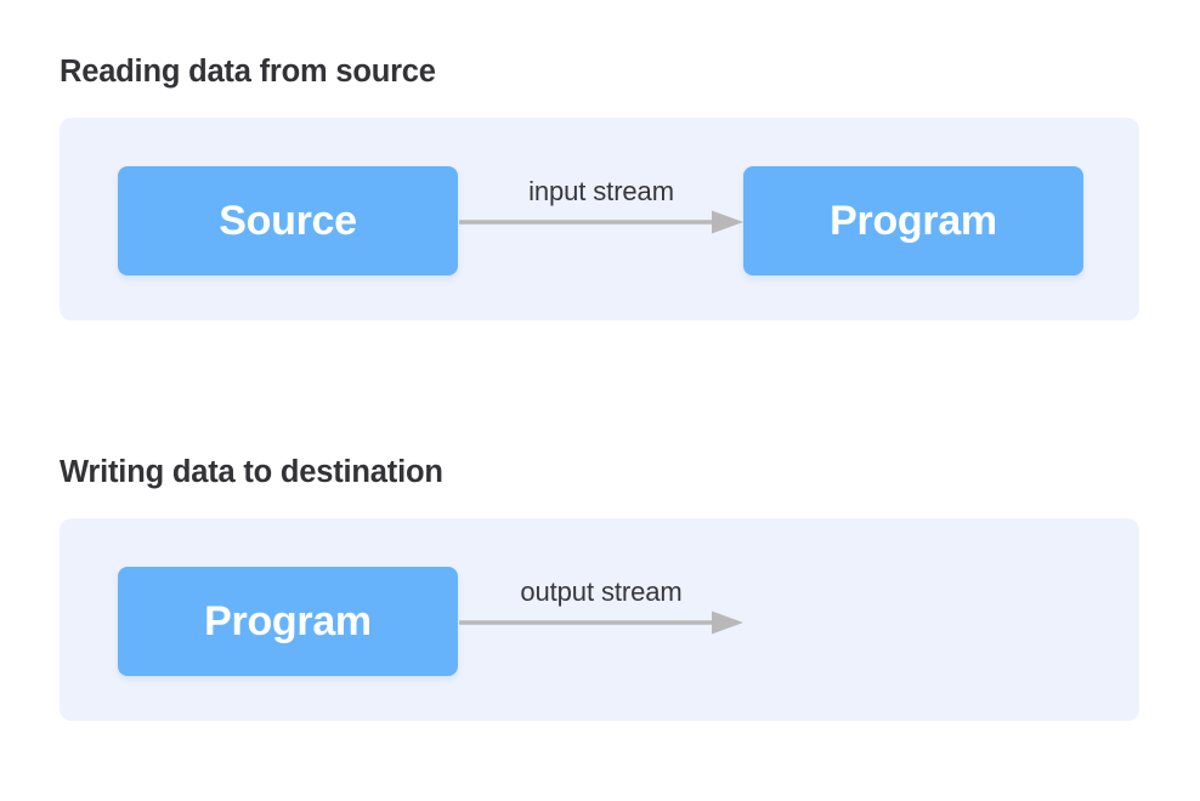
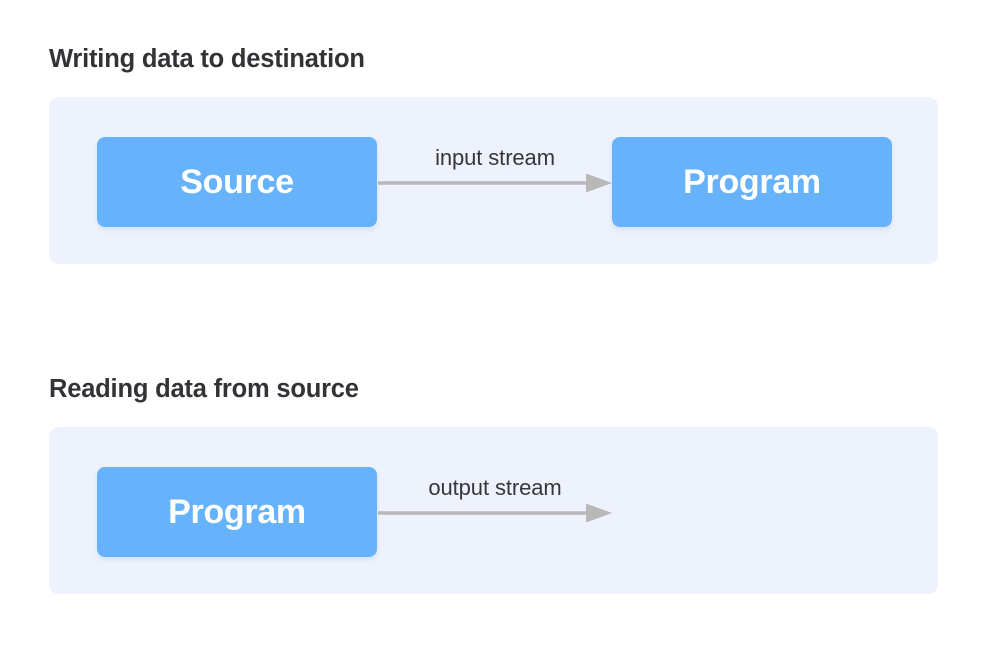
- Reading data from source
+ Writing data to destination
  Source
  input stream
  Program
- Writing data to destination
+ Reading data from source
  Program
  output stream
